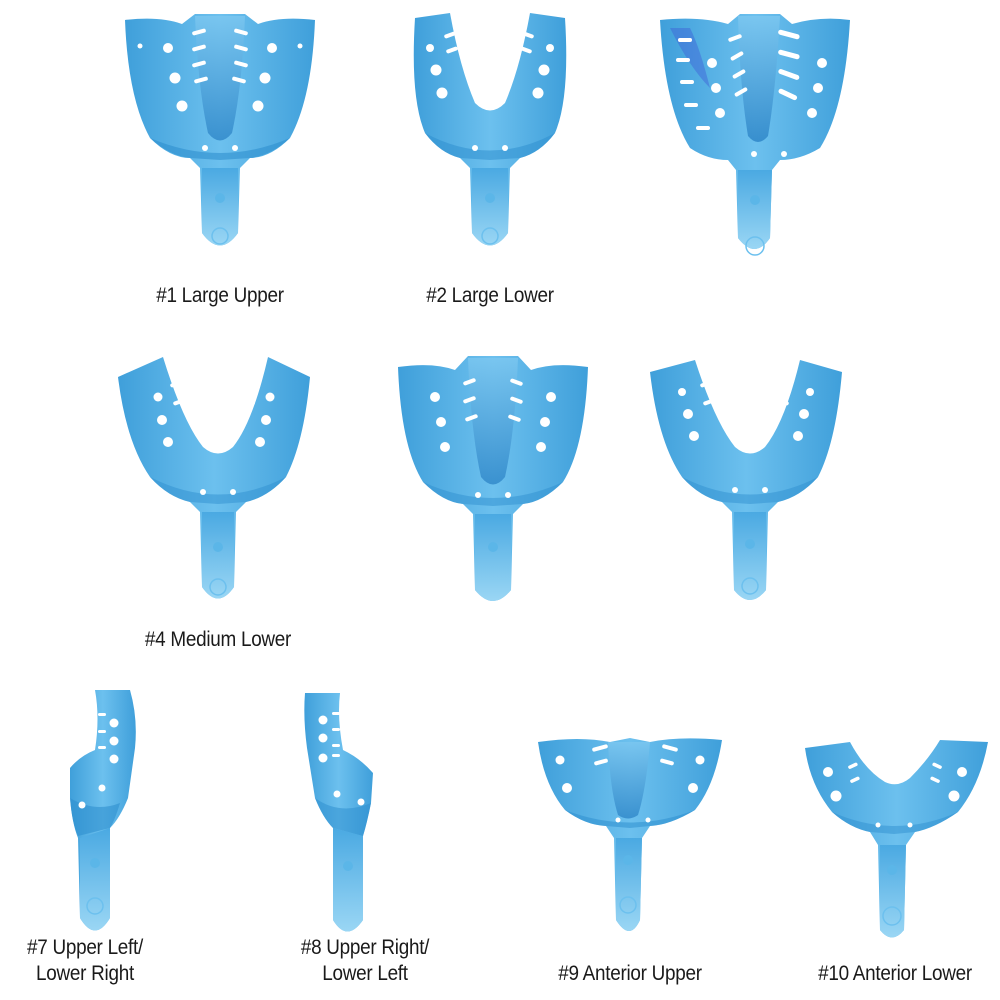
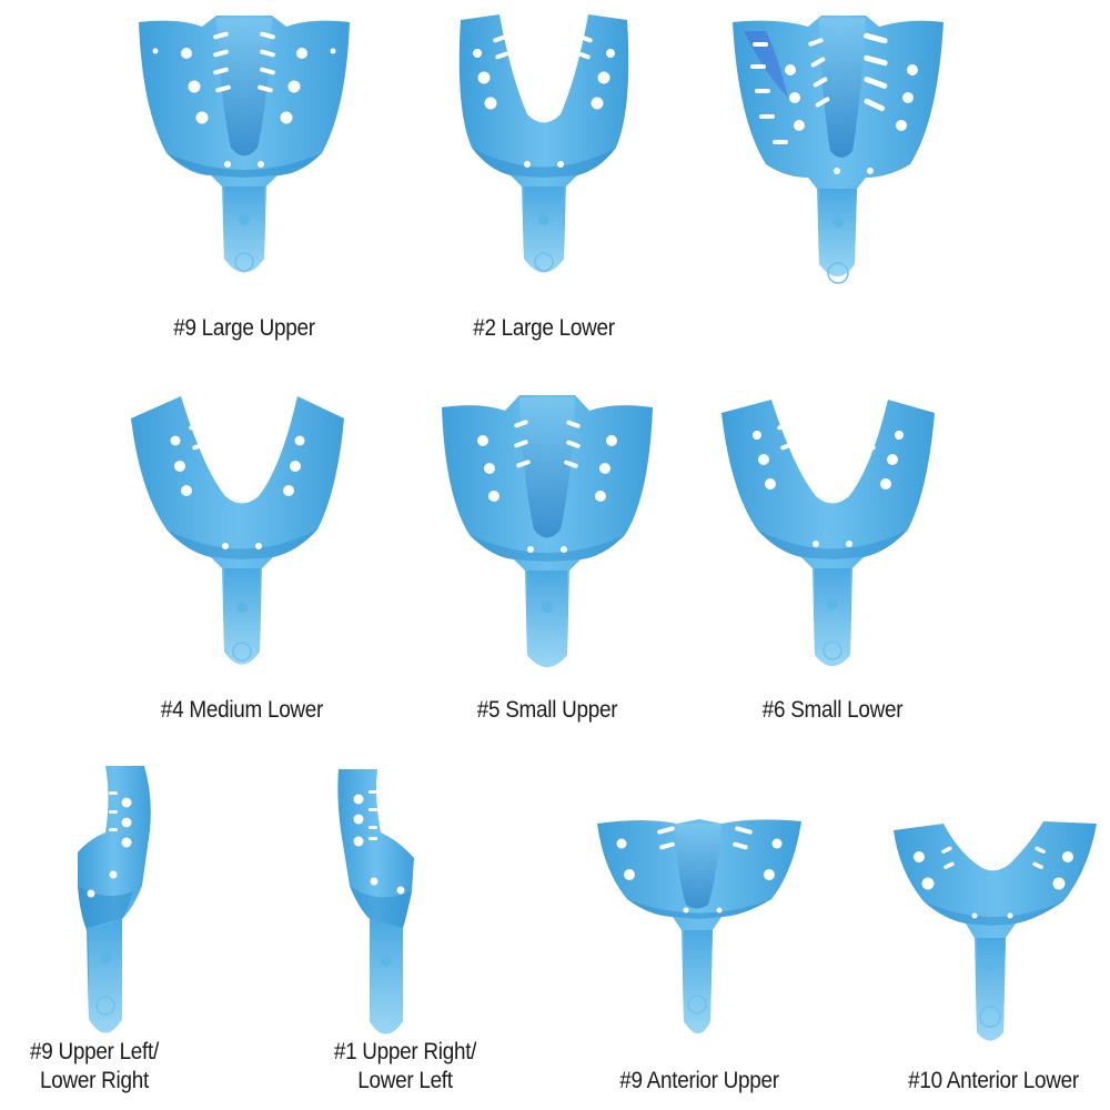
- #1 Large Upper
+ #9 Large Upper
  #2 Large Lower
  #4 Medium Lower
+ #5 Small Upper
+ #6 Small Lower
- #7 Upper Left/
+ #9 Upper Left/
  Lower Right
- #8 Upper Right/
+ #1 Upper Right/
  Lower Left
  #9 Anterior Upper
  #10 Anterior Lower
